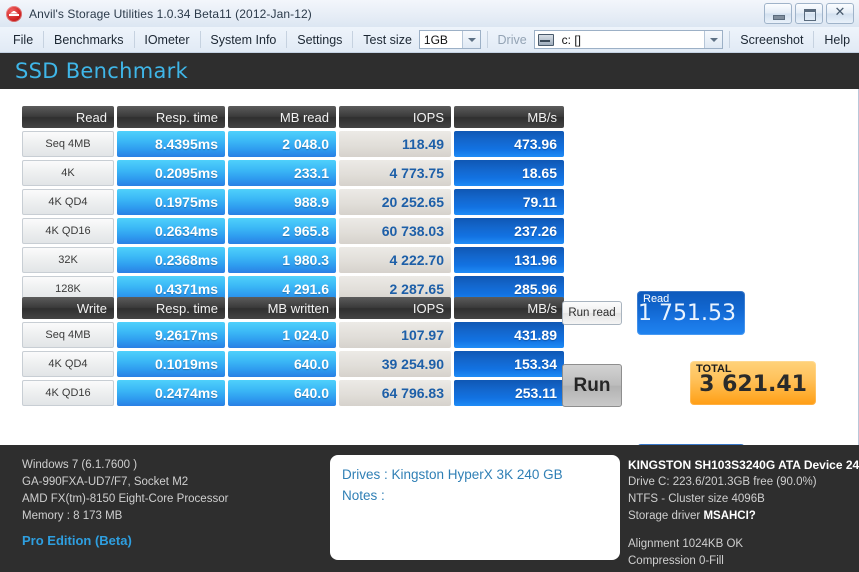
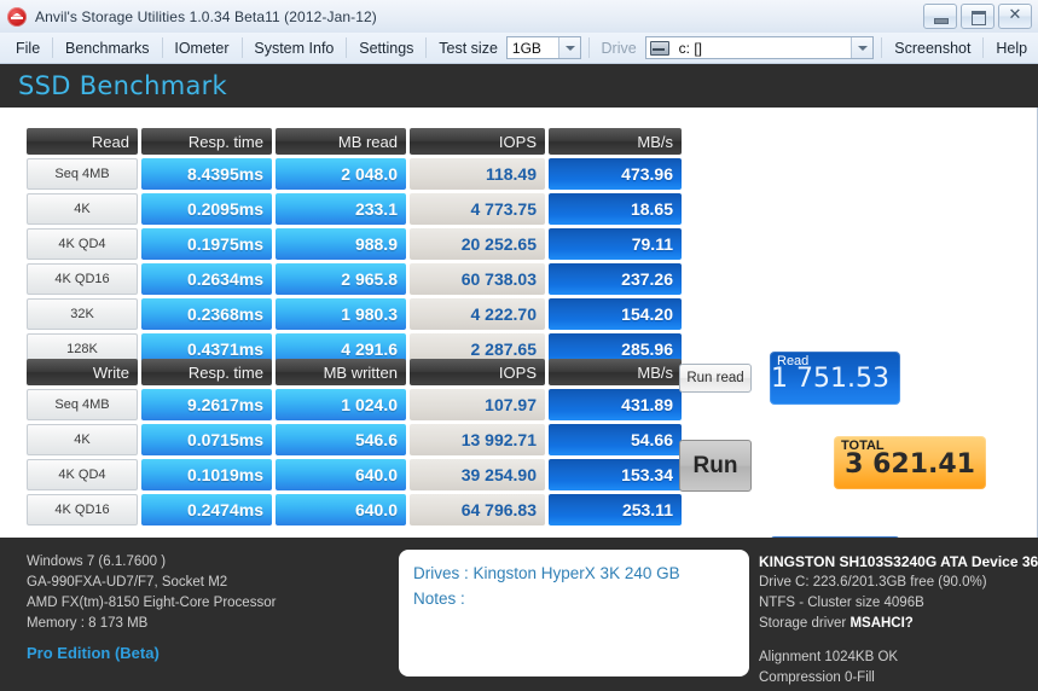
  Anvil's Storage Utilities 1.0.34 Beta11 (2012-Jan-12)
  ✕
  File
  Benchmarks
  IOmeter
  System Info
  Settings
  Test size
  1GB
  Drive
  c: []
  Screenshot
  Help
  SSD Benchmark
  Read	Resp. time	MB read	IOPS	MB/s
  Seq 4MB	8.4395ms	2 048.0	118.49	473.96
  4K	0.2095ms	233.1	4 773.75	18.65
  4K QD4	0.1975ms	988.9	20 252.65	79.11
  4K QD16	0.2634ms	2 965.8	60 738.03	237.26
- 32K	0.2368ms	1 980.3	4 222.70	131.96
+ 32K	0.2368ms	1 980.3	4 222.70	154.20
  128K	0.4371ms	4 291.6	2 287.65	285.96
  Write	Resp. time	MB written	IOPS	MB/s
  Seq 4MB	9.2617ms	1 024.0	107.97	431.89
+ 4K	0.0715ms	546.6	13 992.71	54.66
  4K QD4	0.1019ms	640.0	39 254.90	153.34
  4K QD16	0.2474ms	640.0	64 796.83	253.11
  Run read
  Run
  Read
  1 751.53
  TOTAL
  3 621.41
  Windows 7 (6.1.7600 )
  GA-990FXA-UD7/F7, Socket M2
  AMD FX(tm)-8150 Eight-Core Processor
  Memory : 8 173 MB
  Pro Edition (Beta)
  Drives : Kingston HyperX 3K 240 GB
  Notes :
- KINGSTON SH103S3240G ATA Device 24
+ KINGSTON SH103S3240G ATA Device 36
  Drive C: 223.6/201.3GB free (90.0%)
  NTFS - Cluster size 4096B
  Storage driver MSAHCI?
  Alignment 1024KB OK
  Compression 0-Fill
